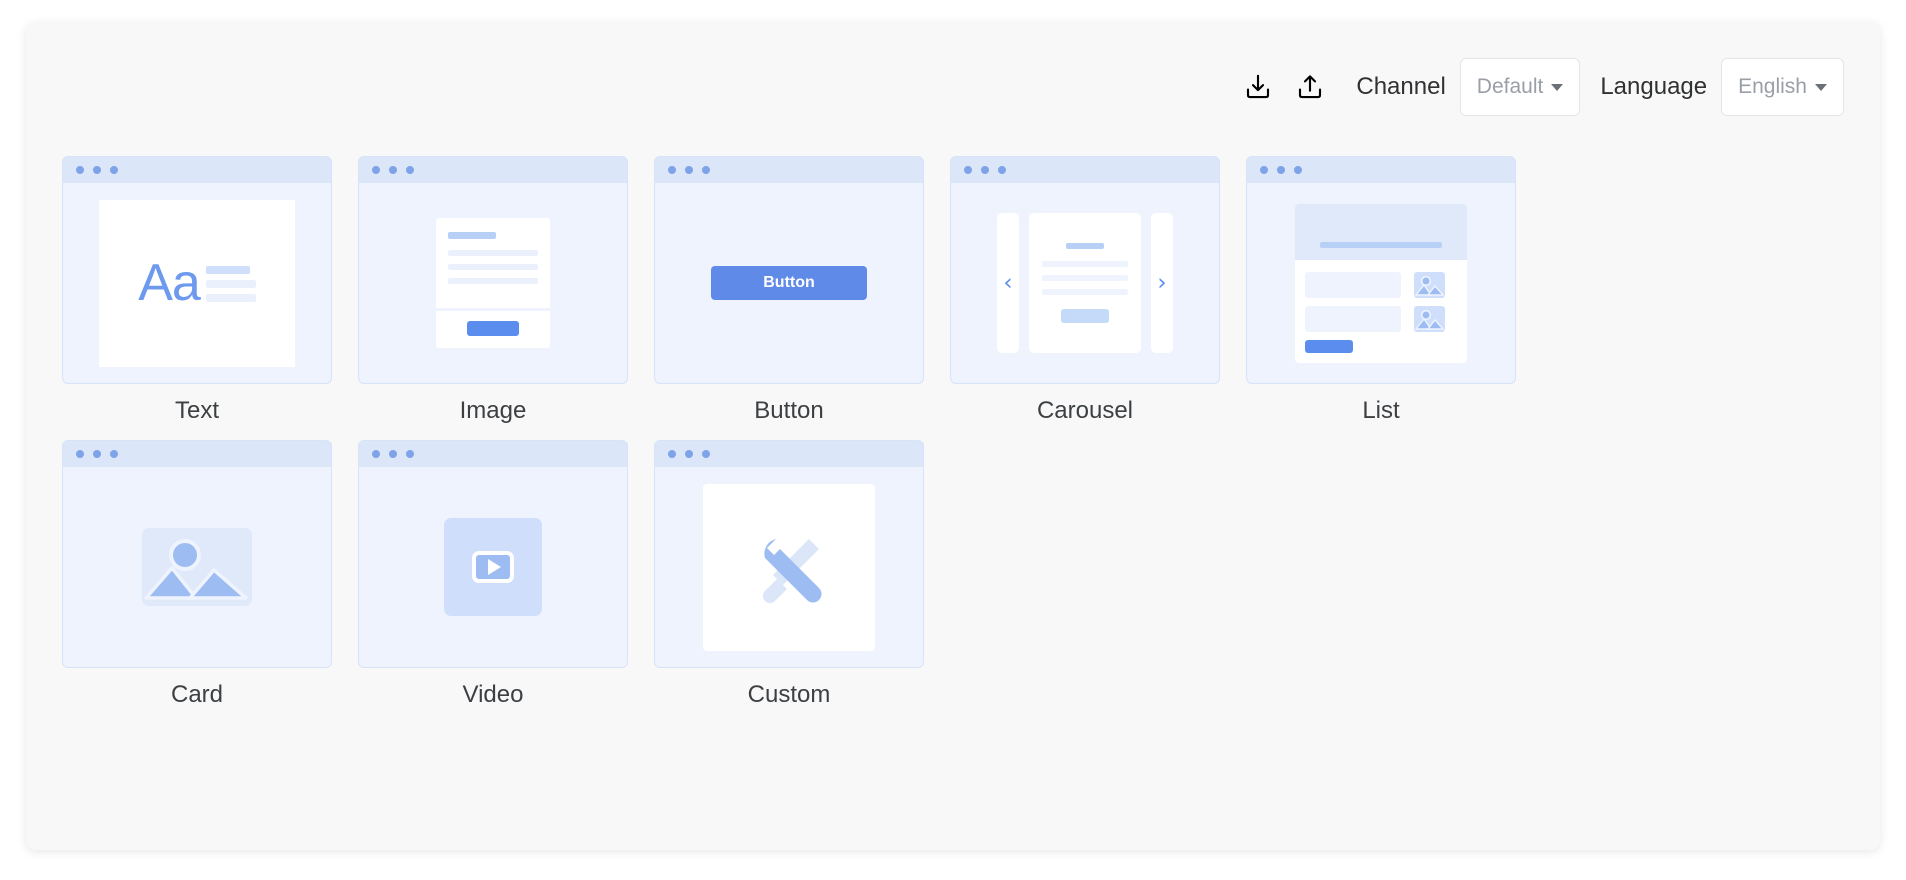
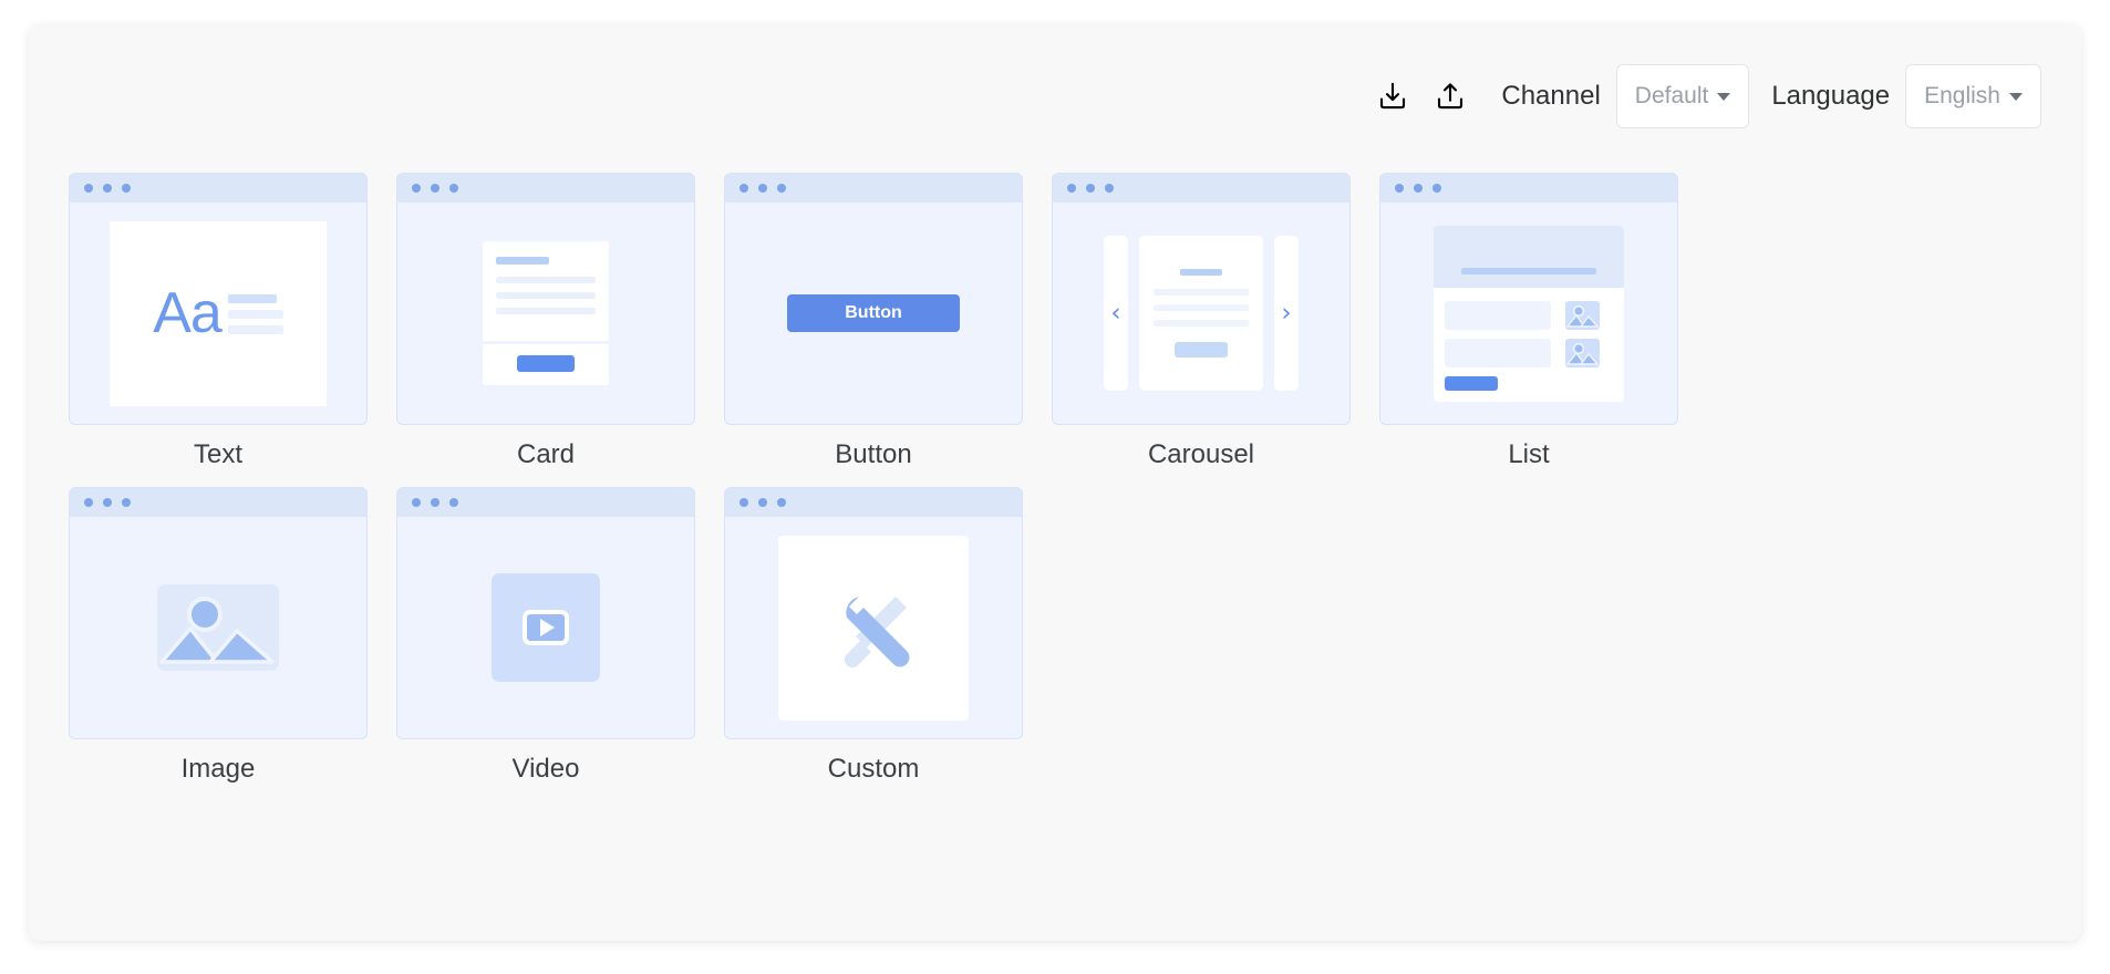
  Channel
  Default
  Language
  English
  Aa
  Text
- Image
+ Card
  Button
  Button
  ‹
  ›
  Carousel
  List
- Card
+ Image
  Video
  Custom
